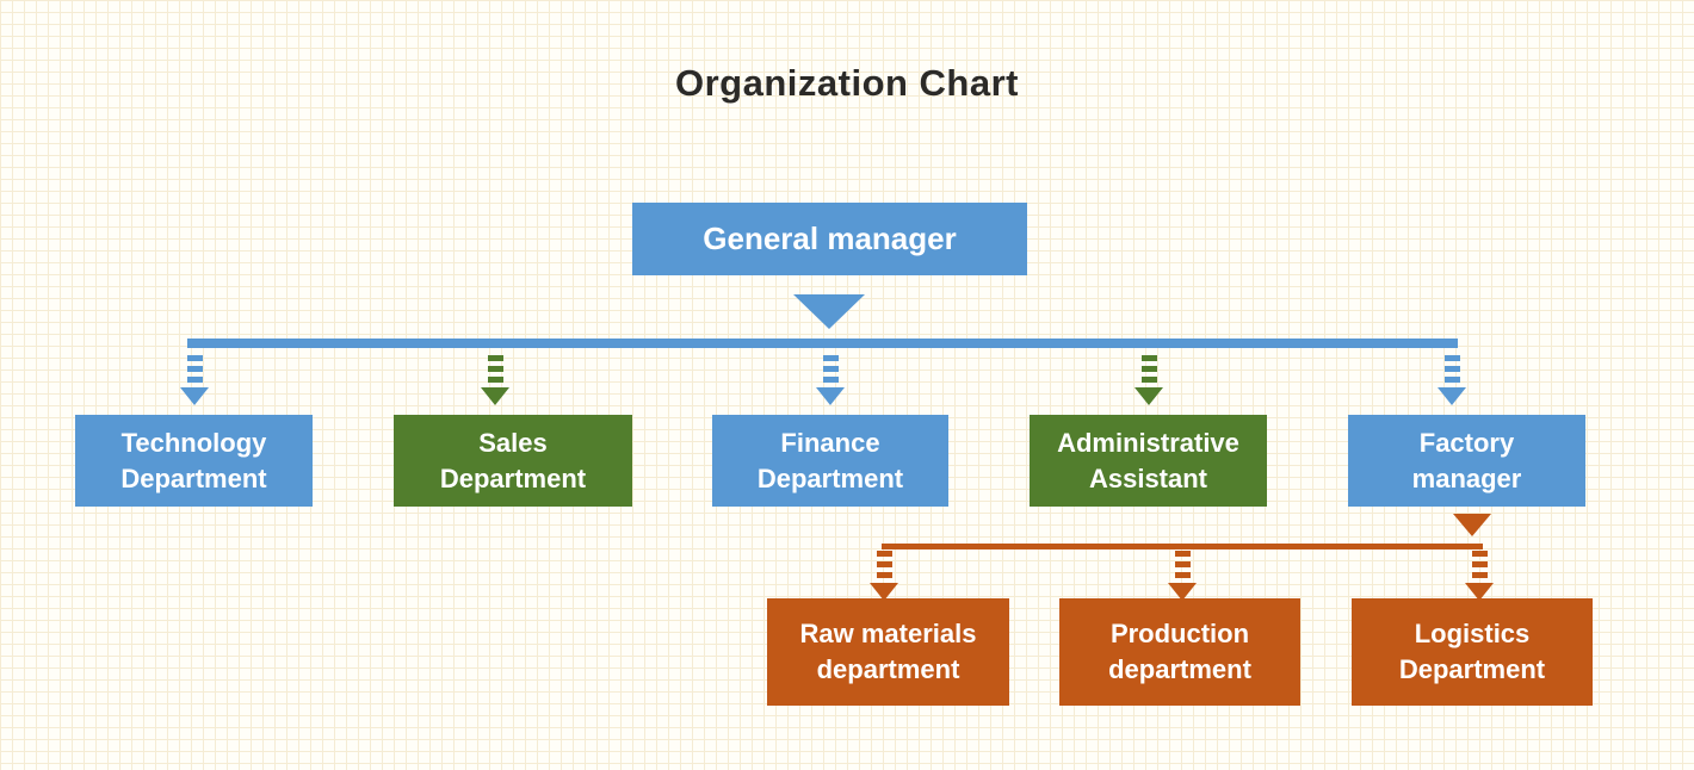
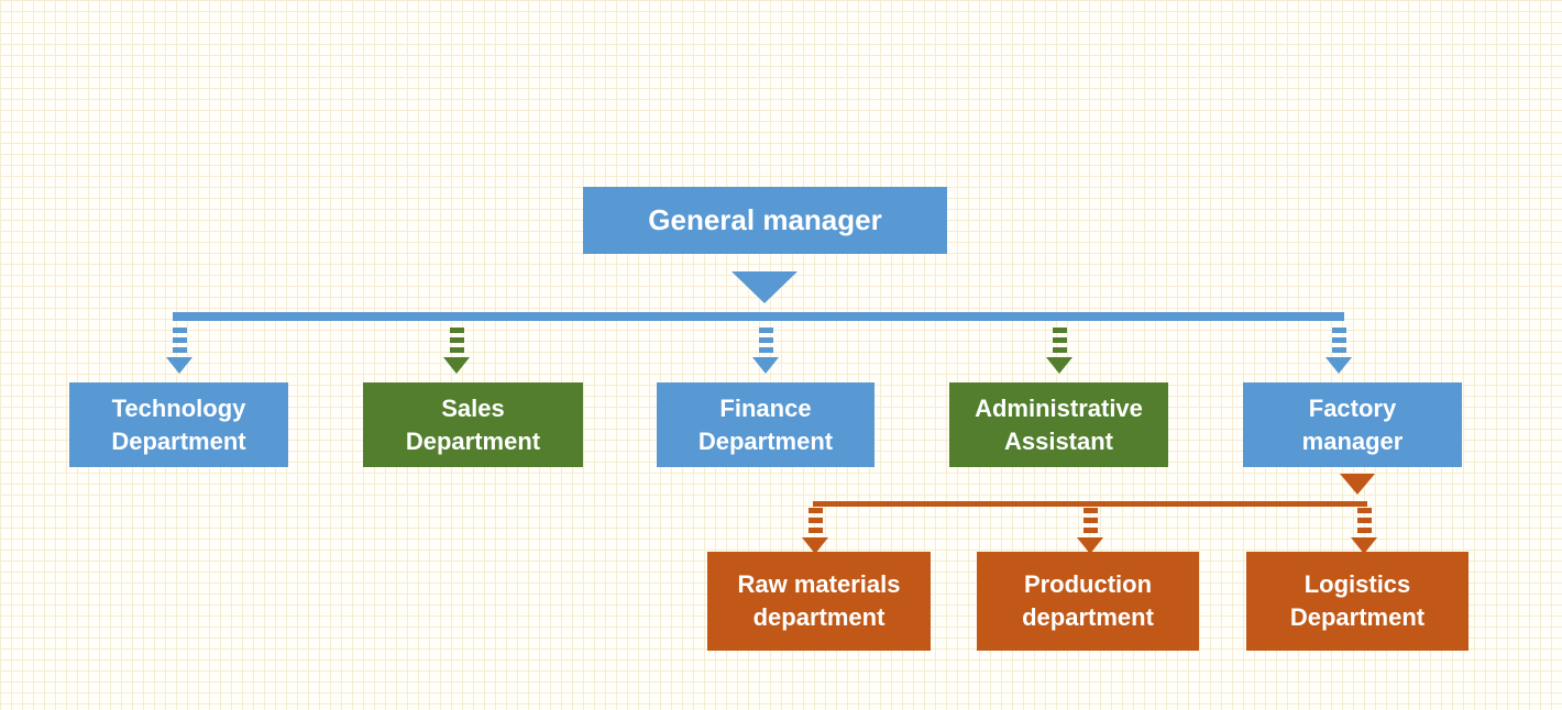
- Organization Chart
  General manager
  Technology
  Department
  Sales
  Department
  Finance
  Department
  Administrative
  Assistant
  Factory
  manager
  Raw materials
  department
  Production
  department
  Logistics
  Department
